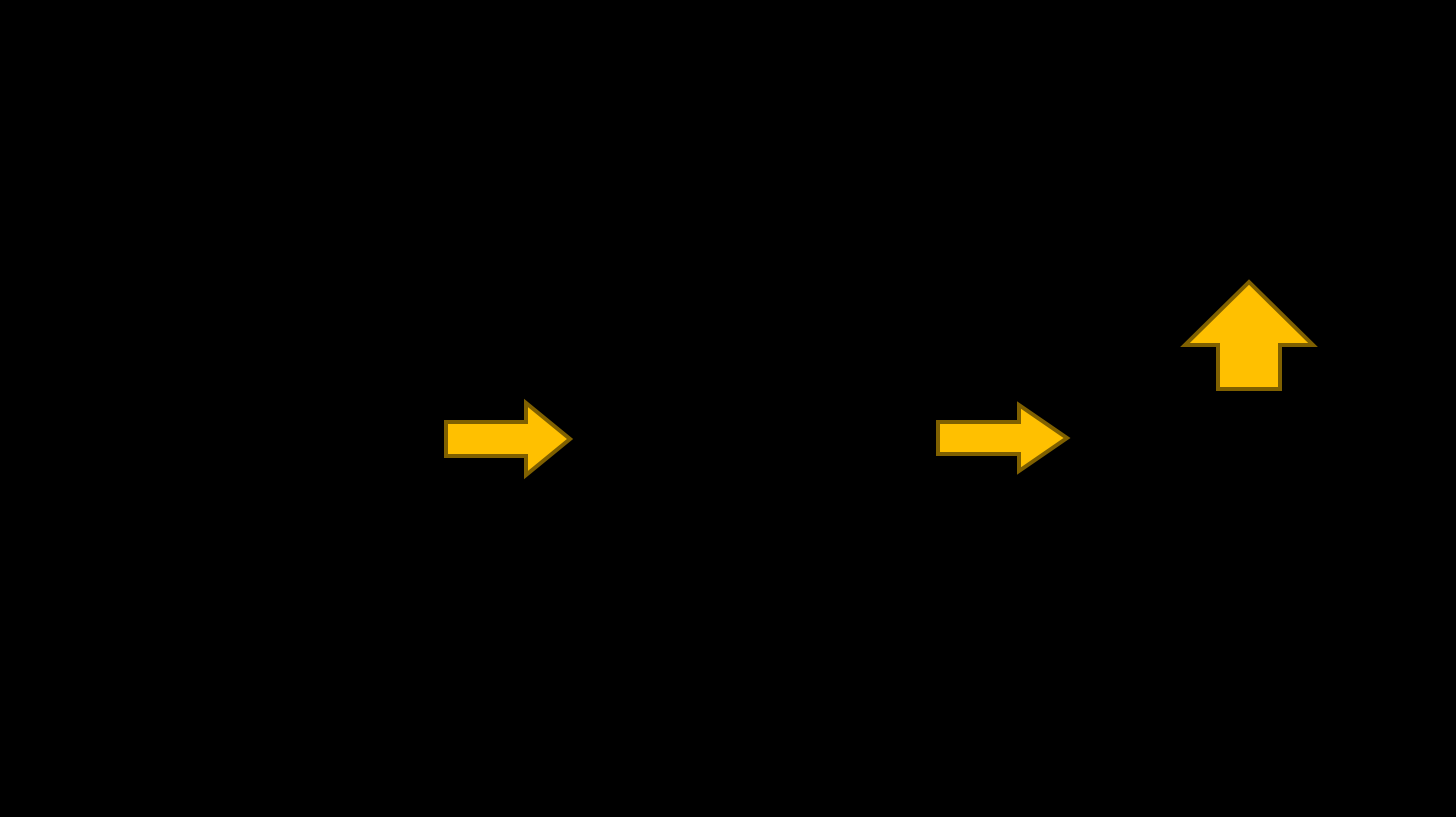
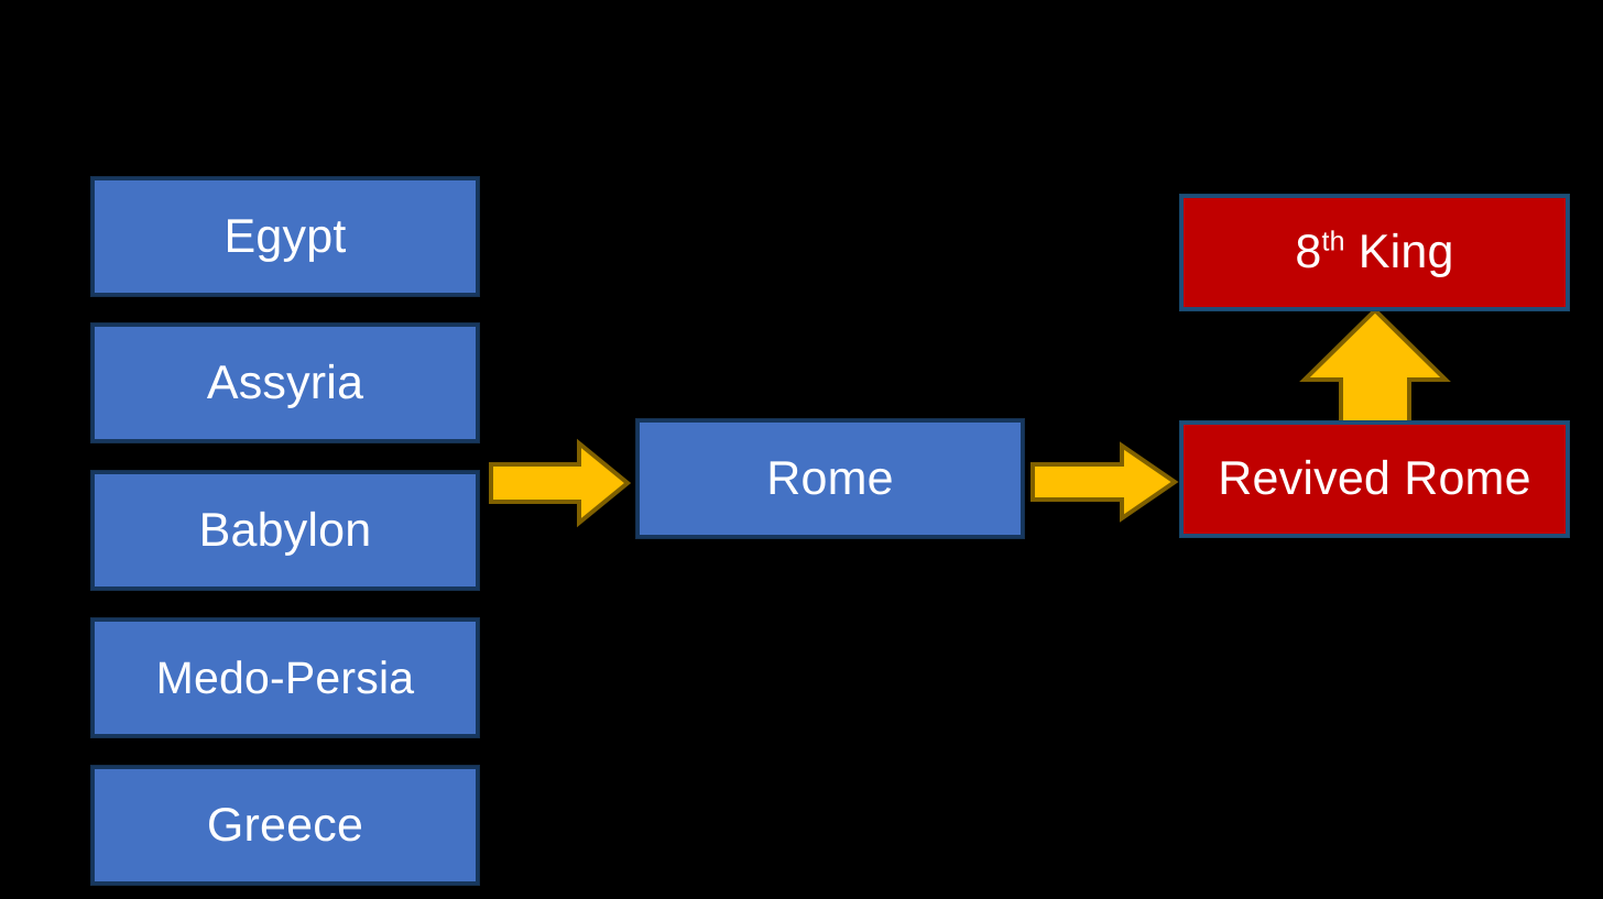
+ Egypt
+ Assyria
+ Babylon
+ Medo-Persia
+ Greece
+ Rome
+ 8th King
+ Revived Rome
